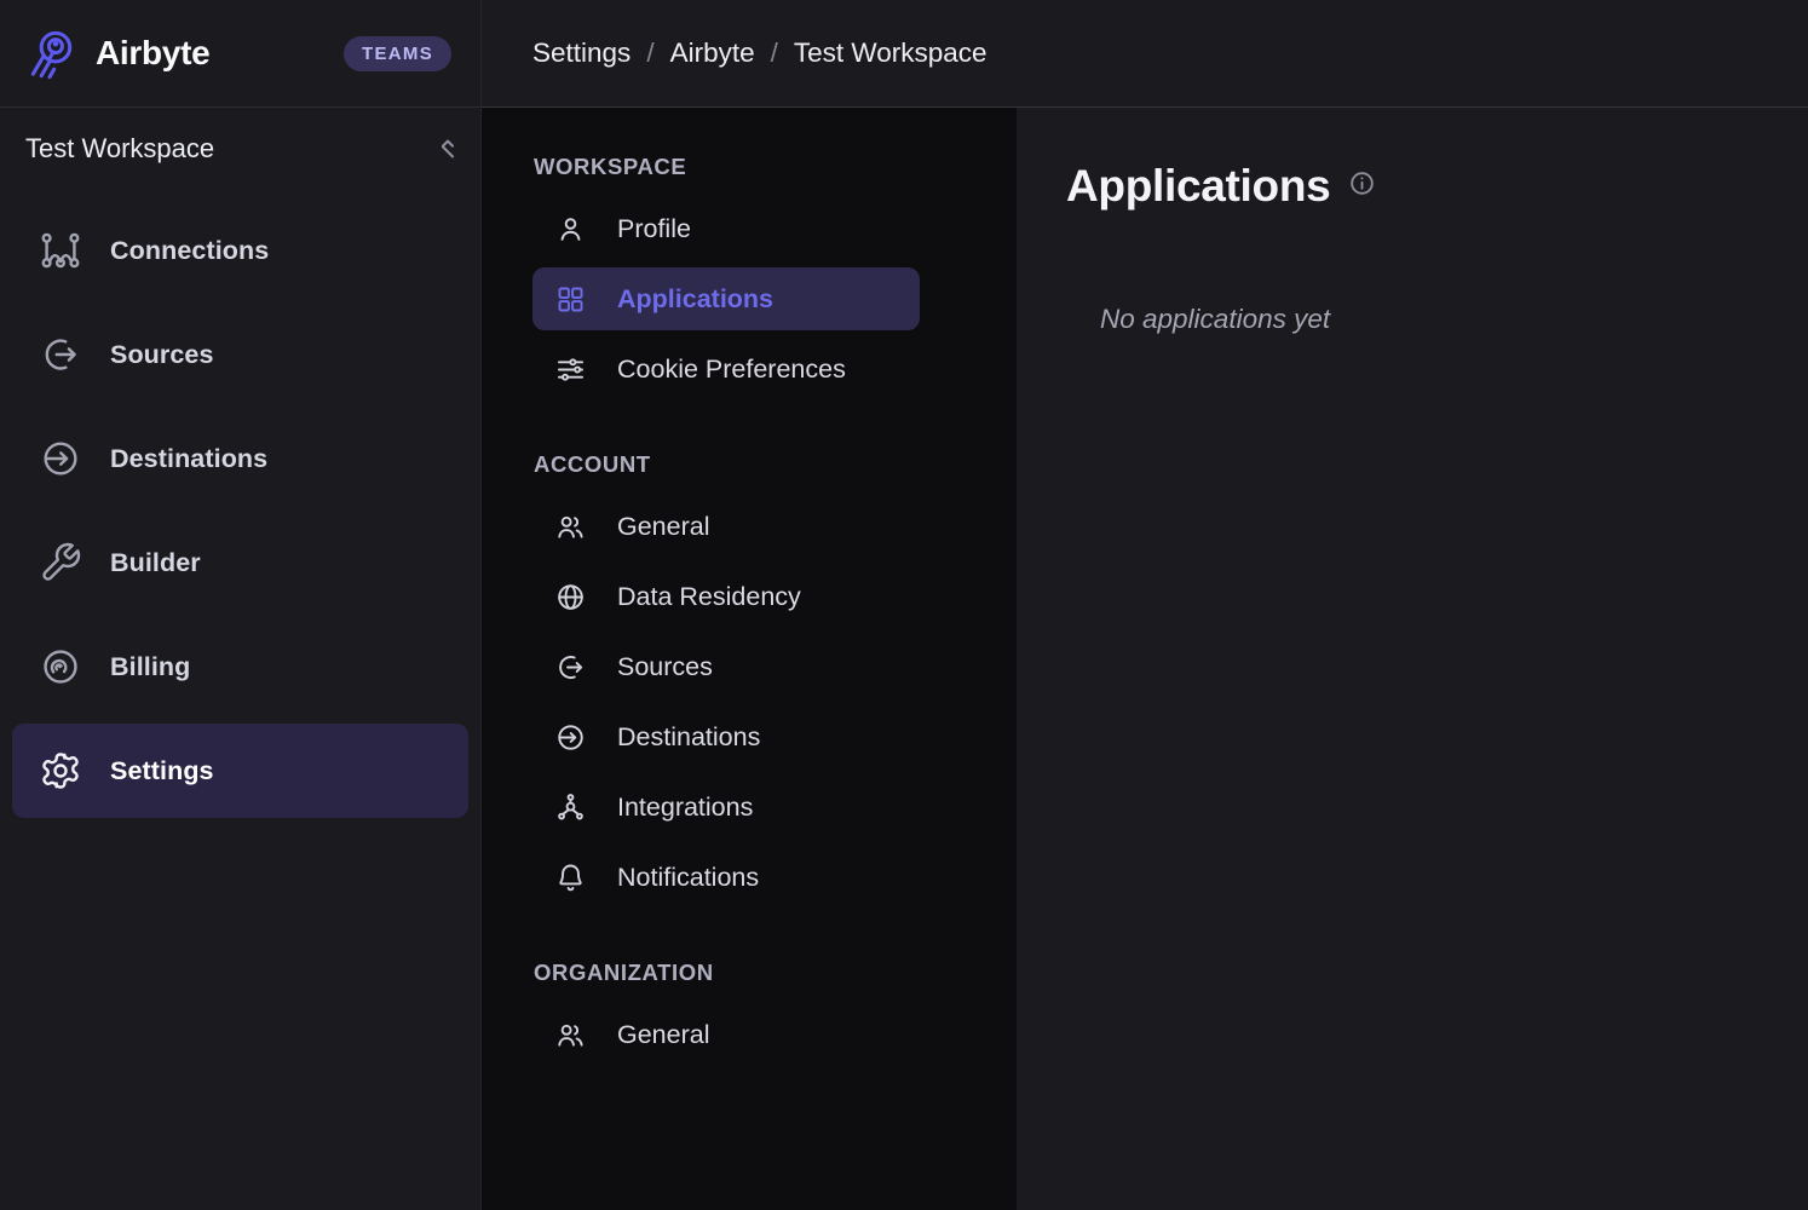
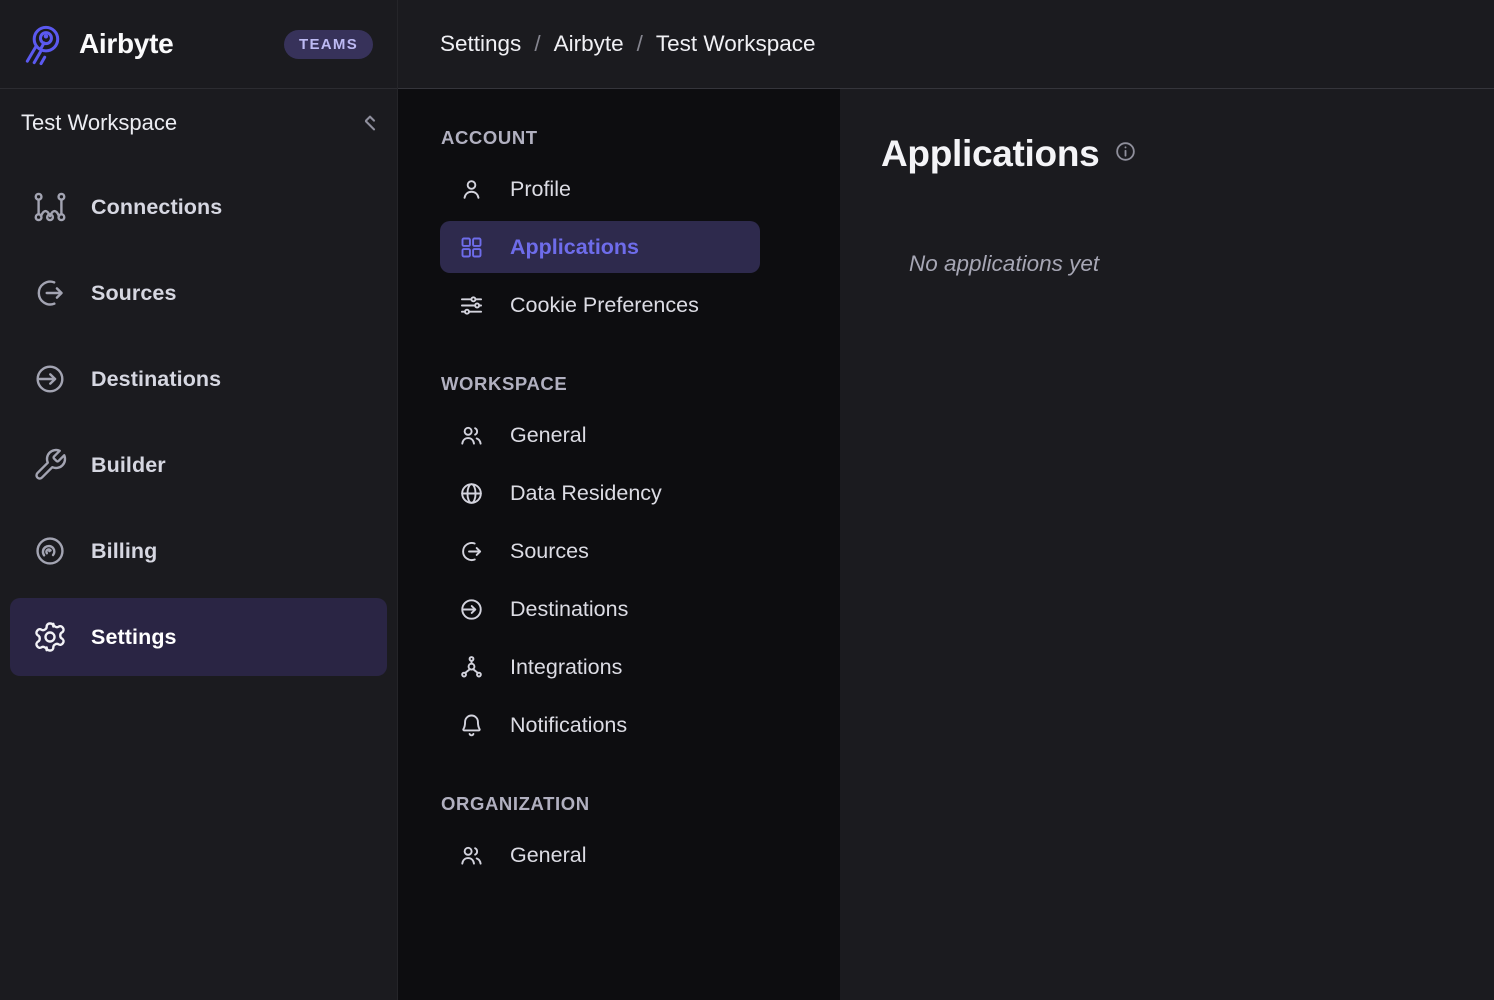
  Airbyte
  TEAMS
  Test Workspace
  Connections
  Sources
  Destinations
  Builder
  Billing
  Settings
  Settings
  /
  Airbyte
  /
  Test Workspace
- WORKSPACE
+ ACCOUNT
  Profile
  Applications
  Cookie Preferences
- ACCOUNT
+ WORKSPACE
  General
  Data Residency
  Sources
  Destinations
  Integrations
  Notifications
  ORGANIZATION
  General
  Applications
  No applications yet
